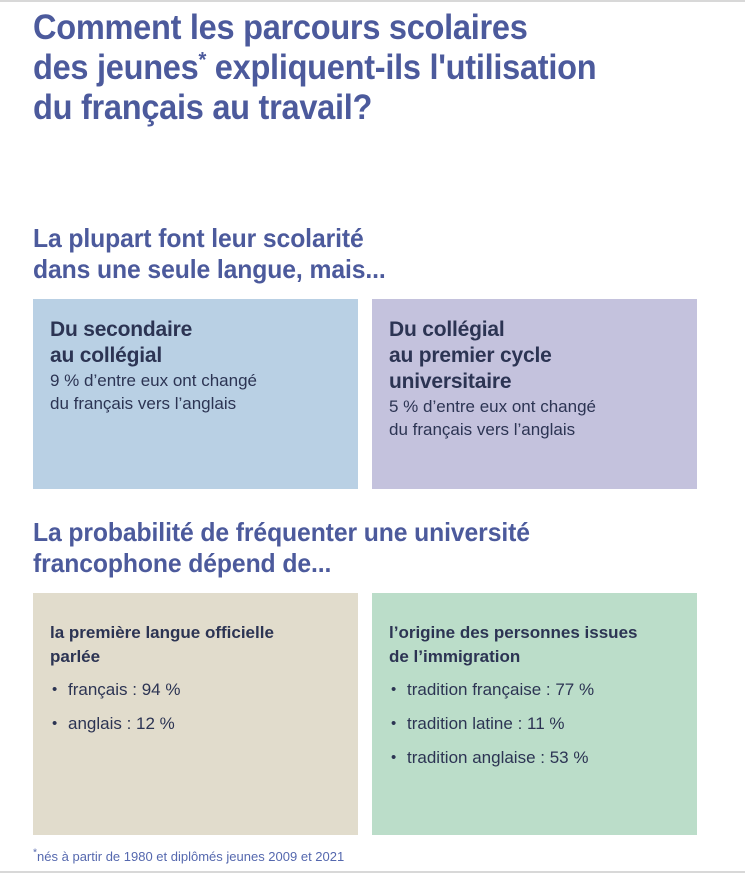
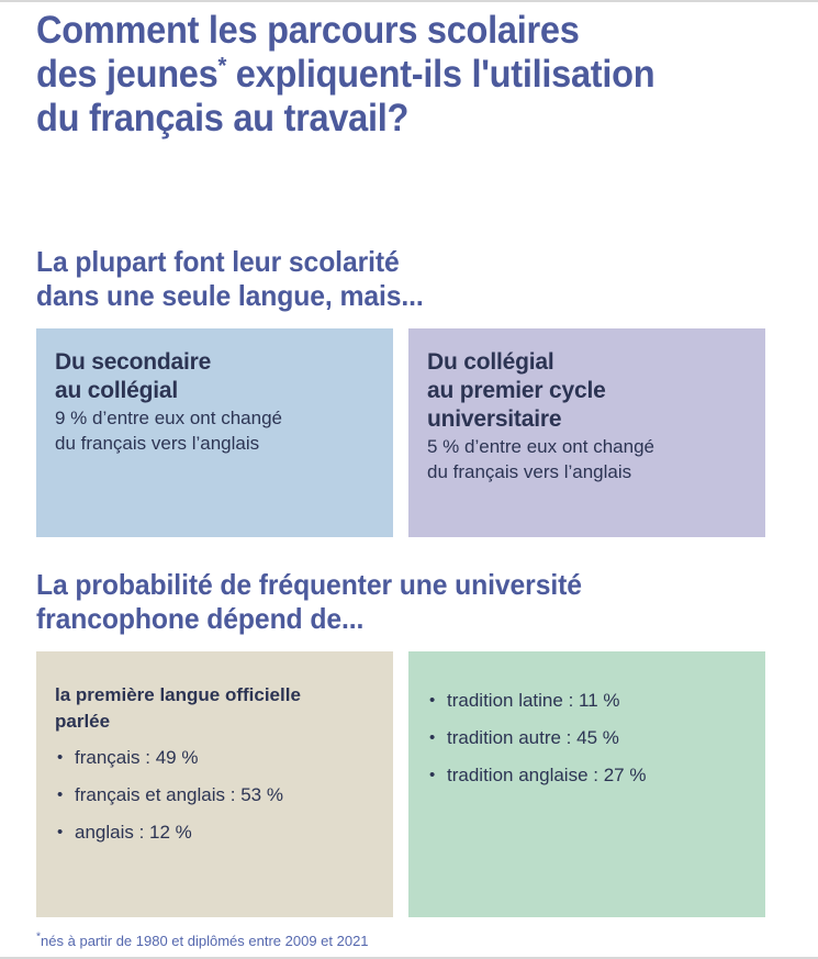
  Comment les parcours scolaires des jeunes* expliquent-ils l'utilisation du français au travail?
  La plupart font leur scolarité
  dans une seule langue, mais...
  Du secondaire
  au collégial
  9 % d’entre eux ont changé
  du français vers l’anglais
  Du collégial
  au premier cycle
  universitaire
  5 % d’entre eux ont changé
  du français vers l’anglais
  La probabilité de fréquenter une université
  francophone dépend de...
  la première langue officielle
  parlée
- français : 94 %
+ français : 49 %
+ français et anglais : 53 %
  anglais : 12 %
- l’origine des personnes issues
- de l’immigration
- tradition française : 77 %
  tradition latine : 11 %
+ tradition autre : 45 %
- tradition anglaise : 53 %
+ tradition anglaise : 27 %
- *nés à partir de 1980 et diplômés jeunes 2009 et 2021
+ *nés à partir de 1980 et diplômés entre 2009 et 2021
